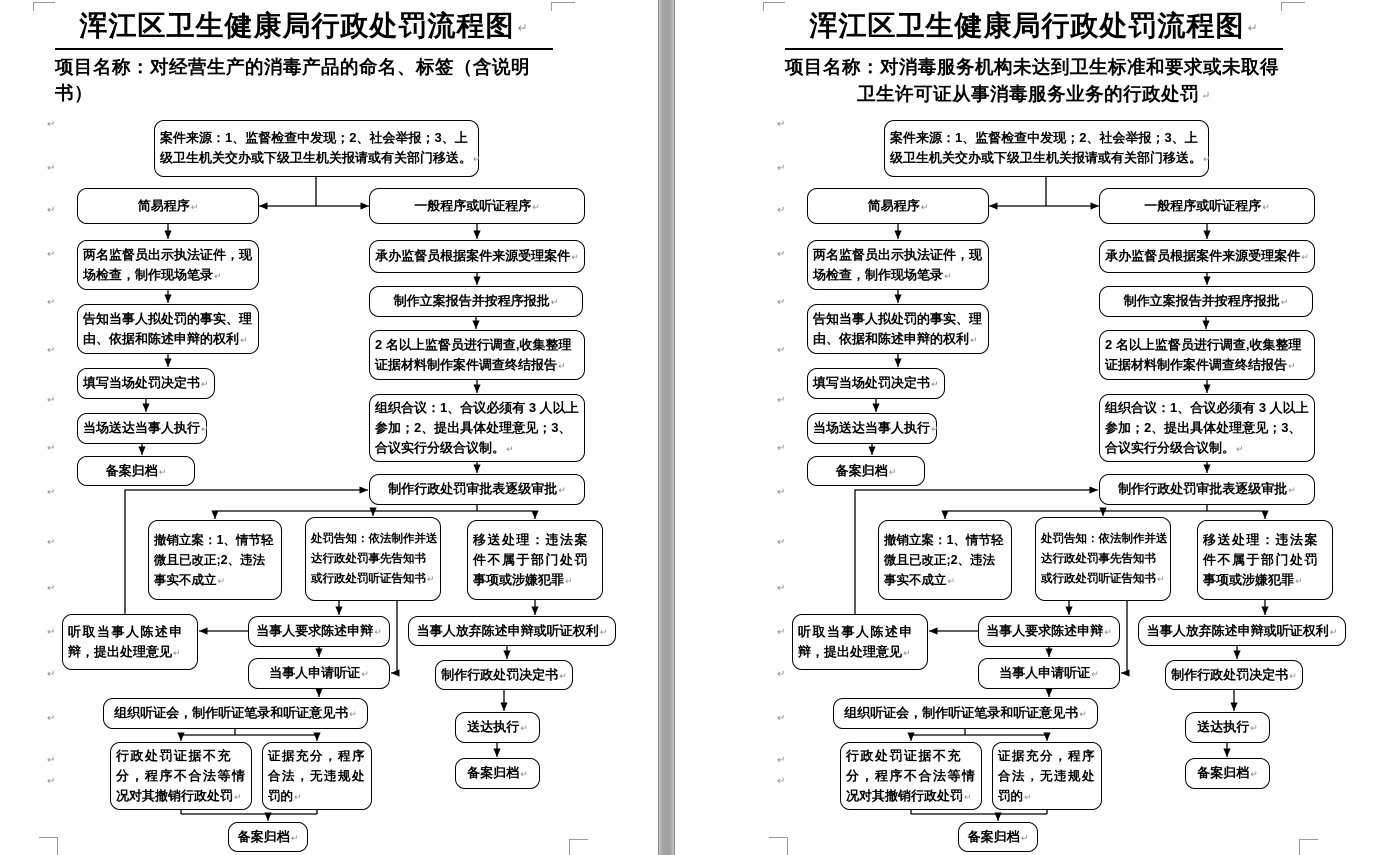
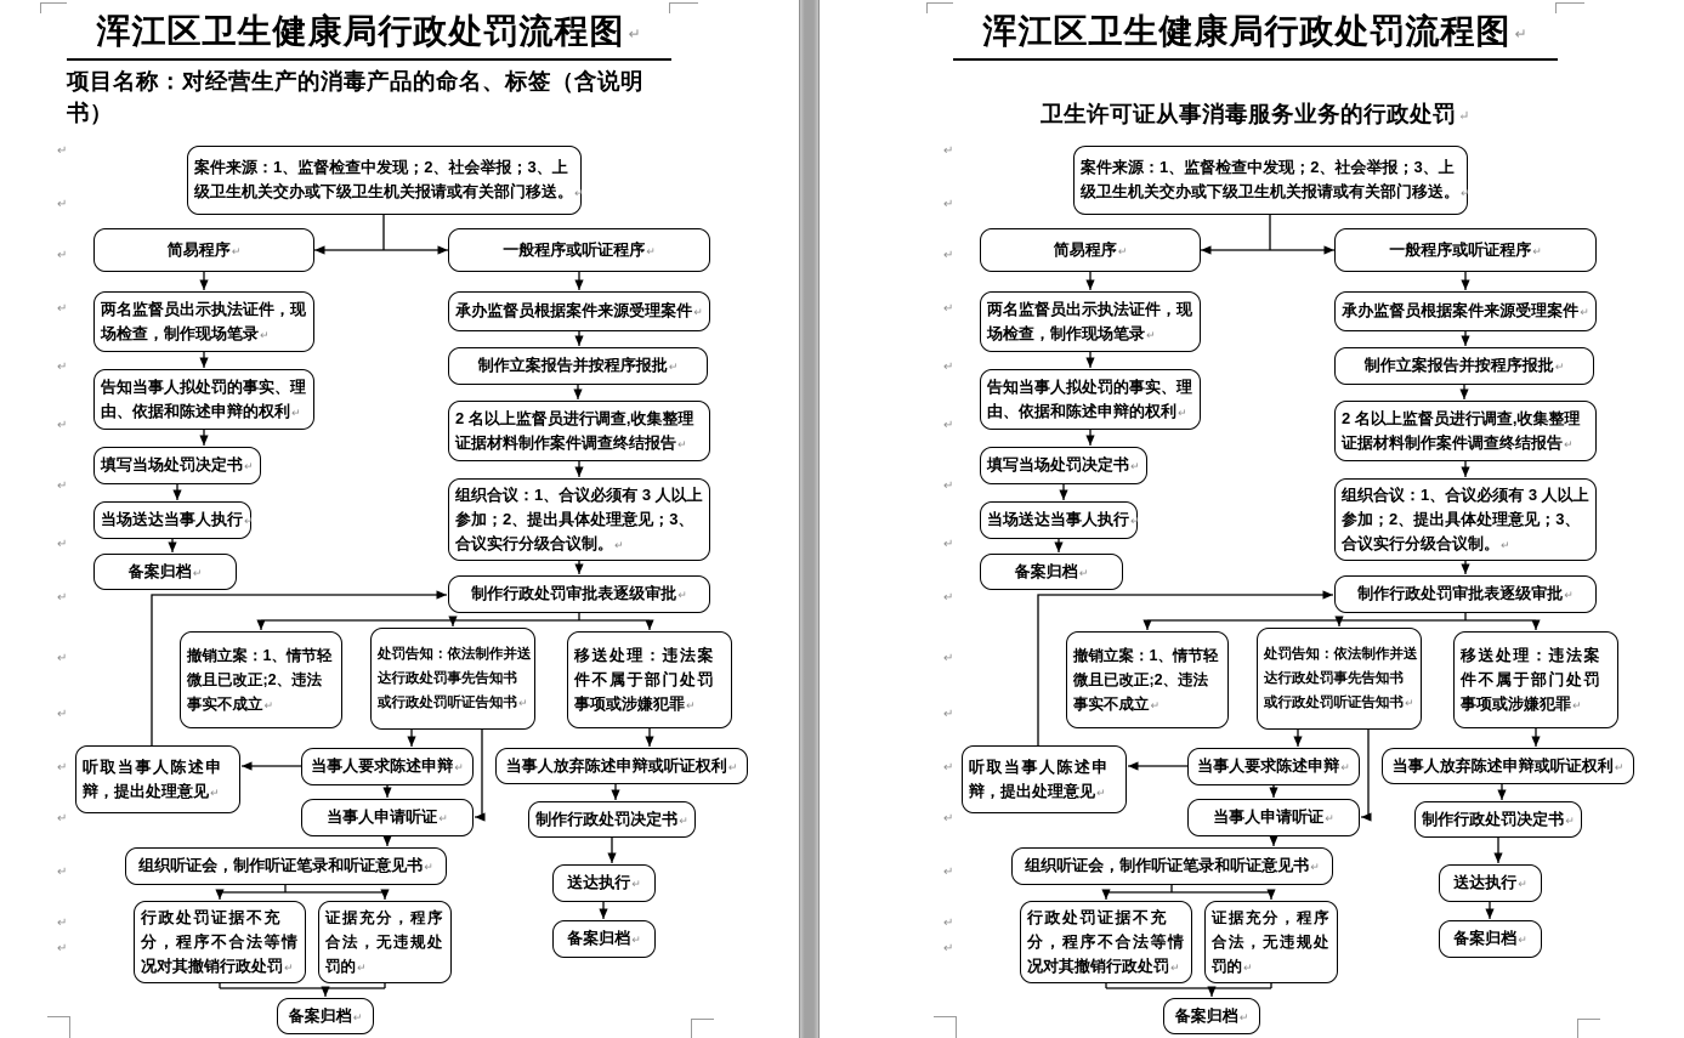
  浑江区卫生健康局行政处罚流程图
  项目名称：对经营生产的消毒产品的命名、标签（含说明书）
  案件来源：1、监督检查中发现；2、社会举报；3、上
  级卫生机关交办或下级卫生机关报请或有关部门移送。
  简易程序
  一般程序或听证程序
  两名监督员出示执法证件，现
  场检查，制作现场笔录
  告知当事人拟处罚的事实、理
  由、依据和陈述申辩的权利
  填写当场处罚决定书
  当场送达当事人执行
  备案归档
  承办监督员根据案件来源受理案件
  制作立案报告并按程序报批
  2 名以上监督员进行调查,收集整理
  证据材料制作案件调查终结报告
  组织合议：1、合议必须有 3 人以上
  参加；2、提出具体处理意见；3、
  合议实行分级合议制。
  制作行政处罚审批表逐级审批
  撤销立案：1、情节轻
  微且已改正;2、违法
  事实不成立
  处罚告知：依法制作并送
  达行政处罚事先告知书
  或行政处罚听证告知书
  移送处理：违法案
  件不属于部门处罚
  事项或涉嫌犯罪
  听取当事人陈述申
  辩，提出处理意见
  当事人要求陈述申辩
  当事人放弃陈述申辩或听证权利
  当事人申请听证
  制作行政处罚决定书
  组织听证会，制作听证笔录和听证意见书
  送达执行
  行政处罚证据不充
  分，程序不合法等情
  况对其撤销行政处罚
  证据充分，程序
  合法，无违规处
  罚的
  备案归档
  备案归档
  ↵
  ↵
  ↵
  ↵
  ↵
  ↵
  ↵
  ↵
  ↵
  ↵
  ↵
  ↵
  ↵
  ↵
  ↵
  ↵
  浑江区卫生健康局行政处罚流程图
- 项目名称：对消毒服务机构未达到卫生标准和要求或未取得
  卫生许可证从事消毒服务业务的行政处罚
  案件来源：1、监督检查中发现；2、社会举报；3、上
  级卫生机关交办或下级卫生机关报请或有关部门移送。
  简易程序
  一般程序或听证程序
  两名监督员出示执法证件，现
  场检查，制作现场笔录
  告知当事人拟处罚的事实、理
  由、依据和陈述申辩的权利
  填写当场处罚决定书
  当场送达当事人执行
  备案归档
  承办监督员根据案件来源受理案件
  制作立案报告并按程序报批
  2 名以上监督员进行调查,收集整理
  证据材料制作案件调查终结报告
  组织合议：1、合议必须有 3 人以上
  参加；2、提出具体处理意见；3、
  合议实行分级合议制。
  制作行政处罚审批表逐级审批
  撤销立案：1、情节轻
  微且已改正;2、违法
  事实不成立
  处罚告知：依法制作并送
  达行政处罚事先告知书
  或行政处罚听证告知书
  移送处理：违法案
  件不属于部门处罚
  事项或涉嫌犯罪
  听取当事人陈述申
  辩，提出处理意见
  当事人要求陈述申辩
  当事人放弃陈述申辩或听证权利
  当事人申请听证
  制作行政处罚决定书
  组织听证会，制作听证笔录和听证意见书
  送达执行
  行政处罚证据不充
  分，程序不合法等情
  况对其撤销行政处罚
  证据充分，程序
  合法，无违规处
  罚的
  备案归档
  备案归档
  ↵
  ↵
  ↵
  ↵
  ↵
  ↵
  ↵
  ↵
  ↵
  ↵
  ↵
  ↵
  ↵
  ↵
  ↵
  ↵
